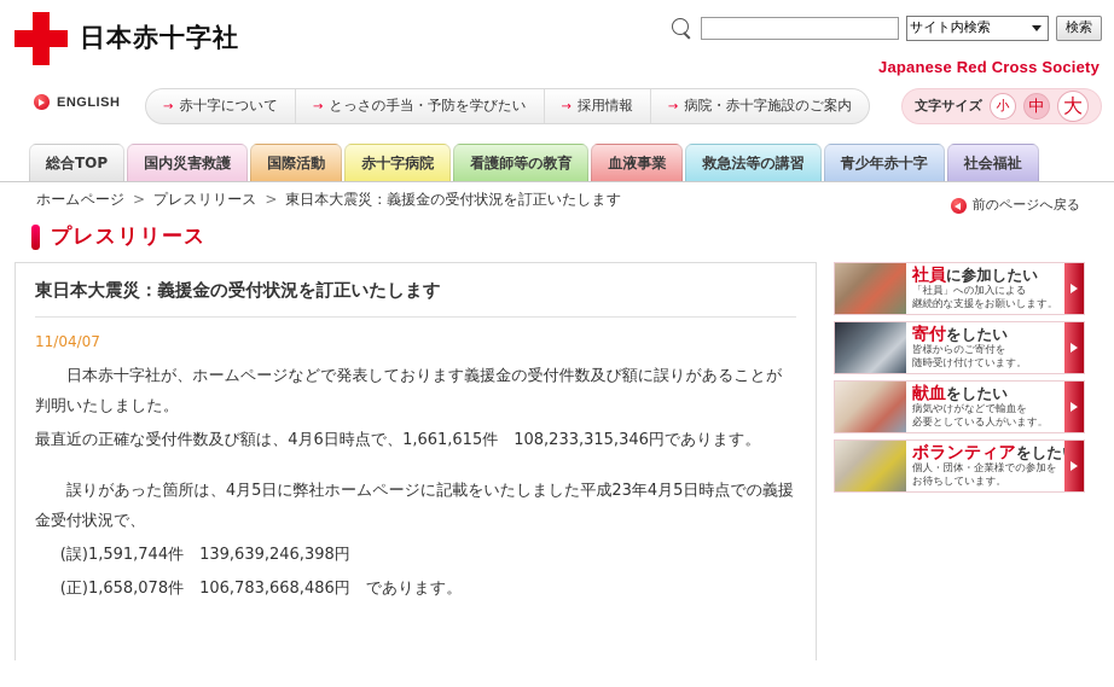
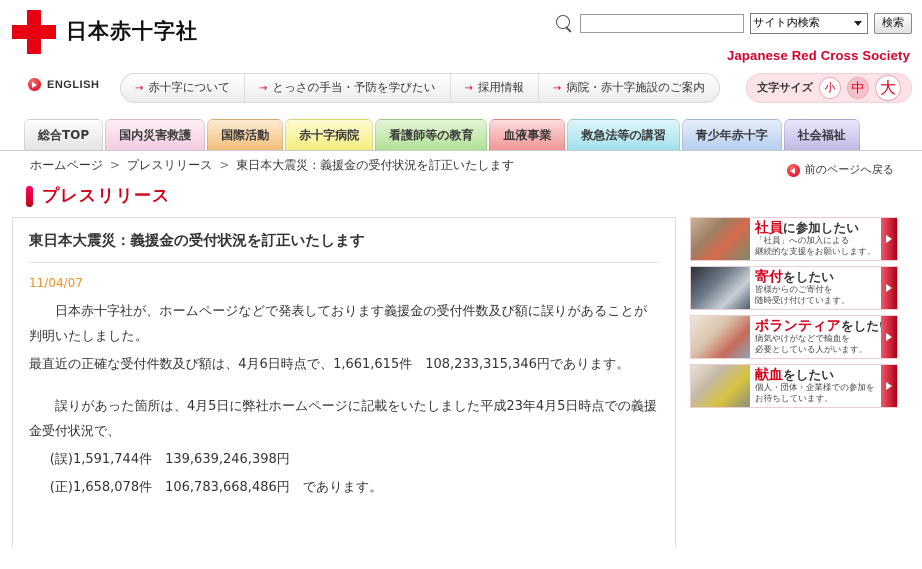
  日本赤十字社
  サイト内検索
  検索
  Japanese Red Cross Society
  ENGLISH
  →
  赤十字について
  →
  とっさの手当・予防を学びたい
  →
  採用情報
  →
  病院・赤十字施設のご案内
  文字サイズ
  小
  中
  大
  総合TOP
  国内災害救護
  国際活動
  赤十字病院
  看護師等の教育
  血液事業
  救急法等の講習
  青少年赤十字
  社会福祉
  ホームページ > プレスリリース > 東日本大震災：義援金の受付状況を訂正いたします
  前のページへ戻る
  プレスリリース
  東日本大震災：義援金の受付状況を訂正いたします
  11/04/07
  日本赤十字社が、ホームページなどで発表しております義援金の受付件数及び額に誤りがあることが判明いたしました。
  最直近の正確な受付件数及び額は、4月6日時点で、1,661,615件 108,233,315,346円であります。
  誤りがあった箇所は、4月5日に弊社ホームページに記載をいたしました平成23年4月5日時点での義援金受付状況で、
  (誤)1,591,744件 139,639,246,398円
  (正)1,658,078件 106,783,668,486円 であります。
  社員に参加したい
  「社員」への加入による
  継続的な支援をお願いします。
  寄付をしたい
  皆様からのご寄付を
  随時受け付けています。
- 献血をしたい
+ ボランティアをした
  病気やけがなどで輸血を
  必要としている人がいます。
- ボランティアをした
+ 献血をしたい
  個人・団体・企業様での参加を
  お待ちしています。
